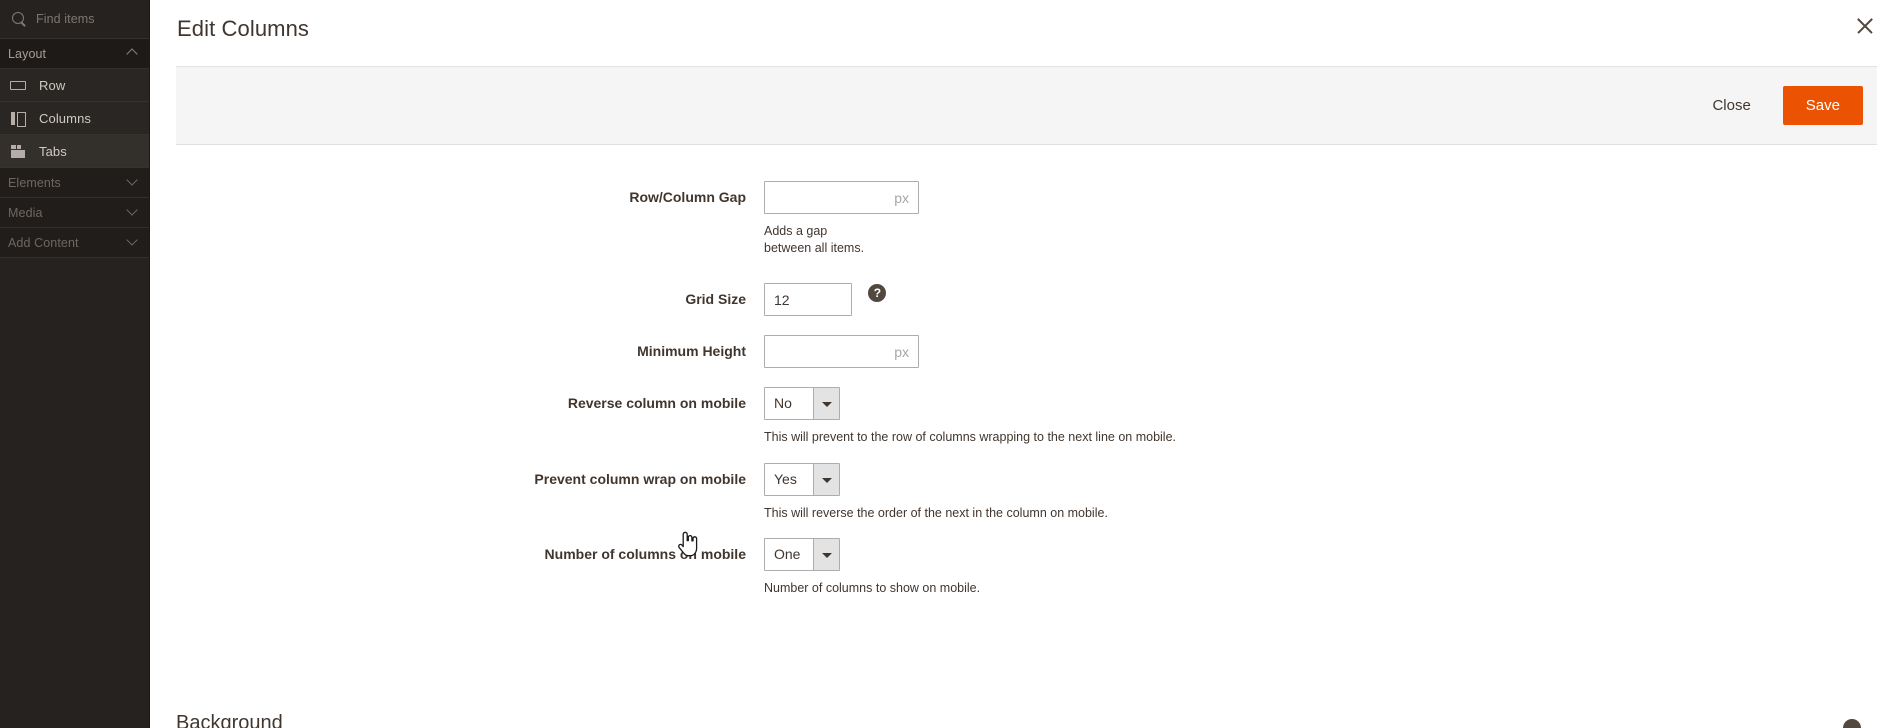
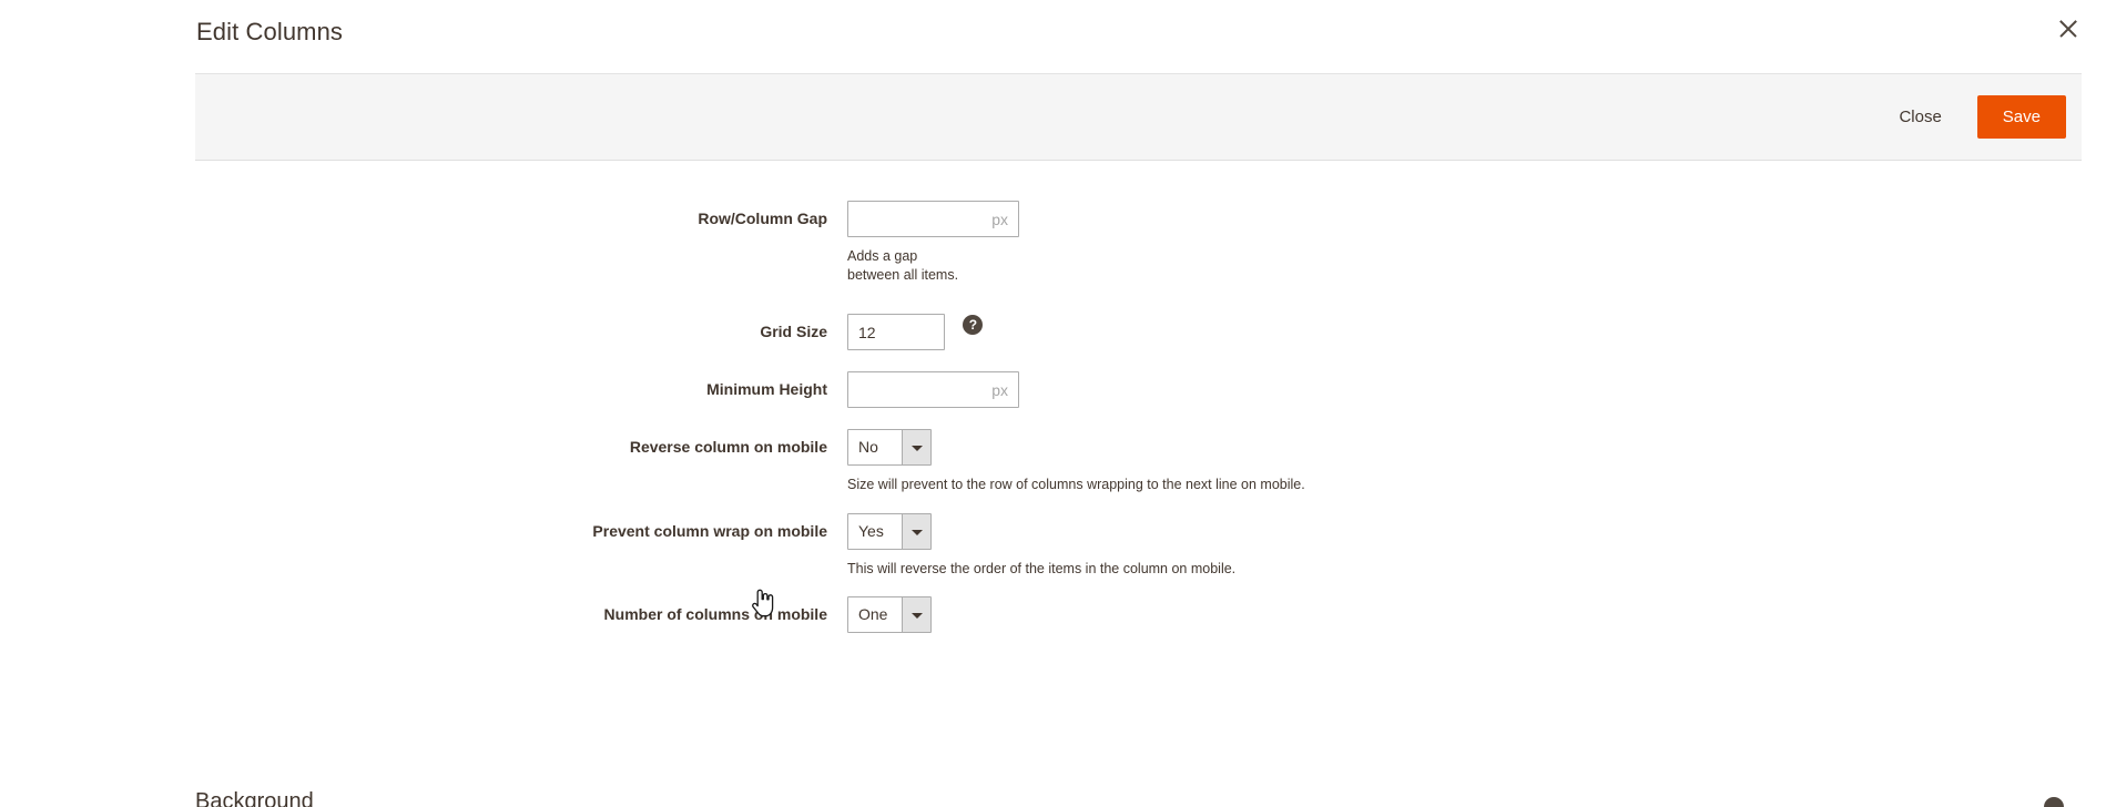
- Find items
- Layout
- Row
- Columns
- Tabs
- Elements
- Media
- Add Content
  Edit Columns
  Close
  Save
  Row/Column Gap
  px
  Adds a gap between all items.
  Grid Size
  12 ?
  Minimum Height
  px
  Reverse column on mobile
  No
- This will prevent to the row of columns wrapping to the next line on mobile.
+ Size will prevent to the row of columns wrapping to the next line on mobile.
  Prevent column wrap on mobile
  Yes
- This will reverse the order of the next in the column on mobile.
+ This will reverse the order of the items in the column on mobile.
  Number of columns mobile
  One
- Number of columns to show on mobile.
  Background
